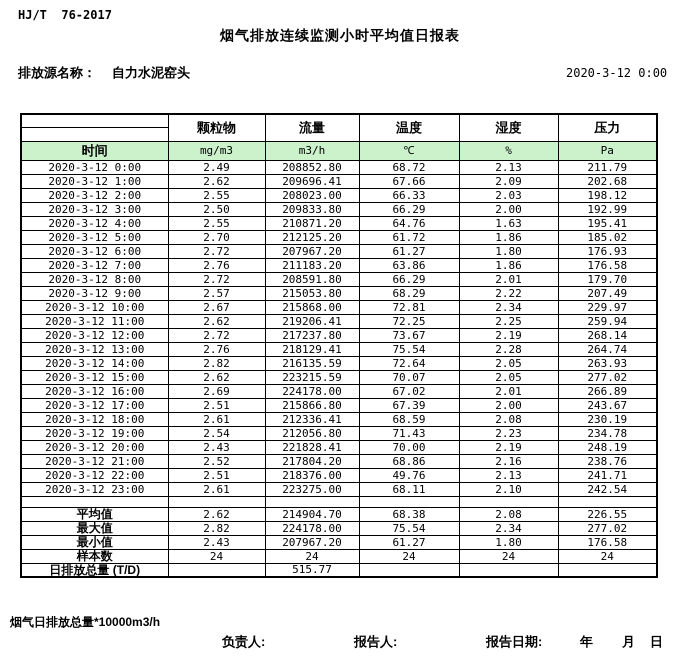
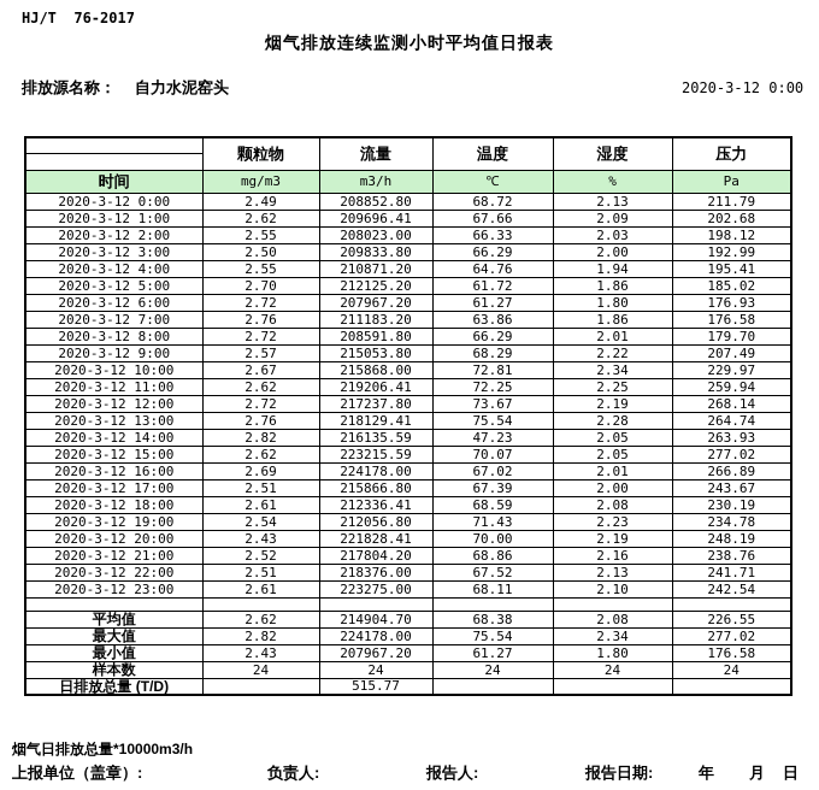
  HJ/T 76-2017
  烟气排放连续监测小时平均值日报表
  排放源名称： 自力水泥窑头
  2020-3-12 0:00
  	颗粒物	流量	温度	湿度	压力
  时间	mg/m3	m3/h	℃	%	Pa
  2020-3-12 0:00	2.49	208852.80	68.72	2.13	211.79
  2020-3-12 1:00	2.62	209696.41	67.66	2.09	202.68
  2020-3-12 2:00	2.55	208023.00	66.33	2.03	198.12
  2020-3-12 3:00	2.50	209833.80	66.29	2.00	192.99
- 2020-3-12 4:00	2.55	210871.20	64.76	1.63	195.41
+ 2020-3-12 4:00	2.55	210871.20	64.76	1.94	195.41
  2020-3-12 5:00	2.70	212125.20	61.72	1.86	185.02
  2020-3-12 6:00	2.72	207967.20	61.27	1.80	176.93
  2020-3-12 7:00	2.76	211183.20	63.86	1.86	176.58
  2020-3-12 8:00	2.72	208591.80	66.29	2.01	179.70
  2020-3-12 9:00	2.57	215053.80	68.29	2.22	207.49
  2020-3-12 10:00	2.67	215868.00	72.81	2.34	229.97
  2020-3-12 11:00	2.62	219206.41	72.25	2.25	259.94
  2020-3-12 12:00	2.72	217237.80	73.67	2.19	268.14
  2020-3-12 13:00	2.76	218129.41	75.54	2.28	264.74
- 2020-3-12 14:00	2.82	216135.59	72.64	2.05	263.93
+ 2020-3-12 14:00	2.82	216135.59	47.23	2.05	263.93
  2020-3-12 15:00	2.62	223215.59	70.07	2.05	277.02
  2020-3-12 16:00	2.69	224178.00	67.02	2.01	266.89
  2020-3-12 17:00	2.51	215866.80	67.39	2.00	243.67
  2020-3-12 18:00	2.61	212336.41	68.59	2.08	230.19
  2020-3-12 19:00	2.54	212056.80	71.43	2.23	234.78
  2020-3-12 20:00	2.43	221828.41	70.00	2.19	248.19
  2020-3-12 21:00	2.52	217804.20	68.86	2.16	238.76
- 2020-3-12 22:00	2.51	218376.00	49.76	2.13	241.71
+ 2020-3-12 22:00	2.51	218376.00	67.52	2.13	241.71
  2020-3-12 23:00	2.61	223275.00	68.11	2.10	242.54
  平均值	2.62	214904.70	68.38	2.08	226.55
  最大值	2.82	224178.00	75.54	2.34	277.02
  最小值	2.43	207967.20	61.27	1.80	176.58
  样本数	24	24	24	24	24
  日排放总量 (T/D)		515.77
  烟气日排放总量*10000m3/h
+ 上报单位（盖章）:
  负责人:
  报告人:
  报告日期:
  年
  月
  日
